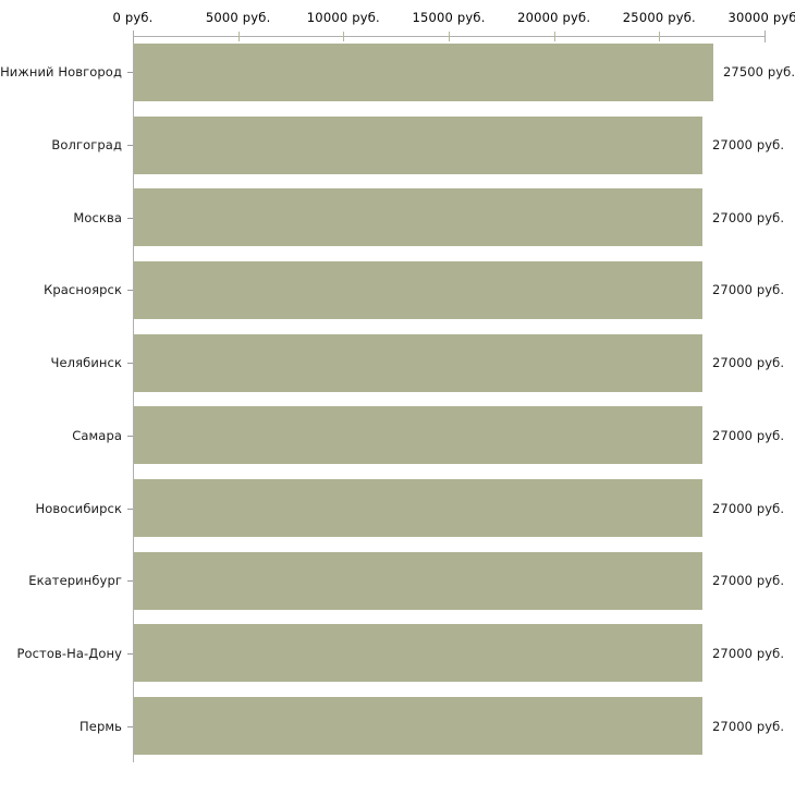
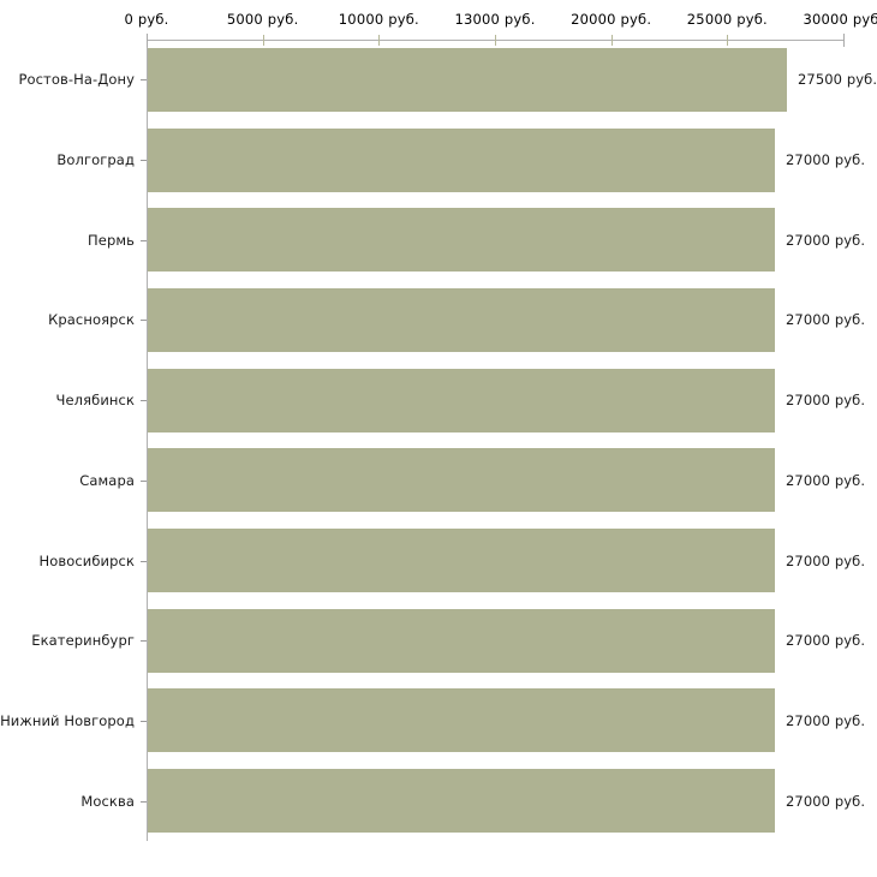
  0 руб.
  5000 руб.
  10000 руб.
- 15000 руб.
+ 13000 руб.
  20000 руб.
  25000 руб.
  30000 руб
- Нижний Новгород
+ Ростов-На-Дону
  Волгоград
- Москва
+ Пермь
  Красноярск
  Челябинск
  Самара
  Новосибирск
  Екатеринбург
- Ростов-На-Дону
+ Нижний Новгород
- Пермь
+ Москва
  27500 руб.
  27000 руб.
  27000 руб.
  27000 руб.
  27000 руб.
  27000 руб.
  27000 руб.
  27000 руб.
  27000 руб.
  27000 руб.
